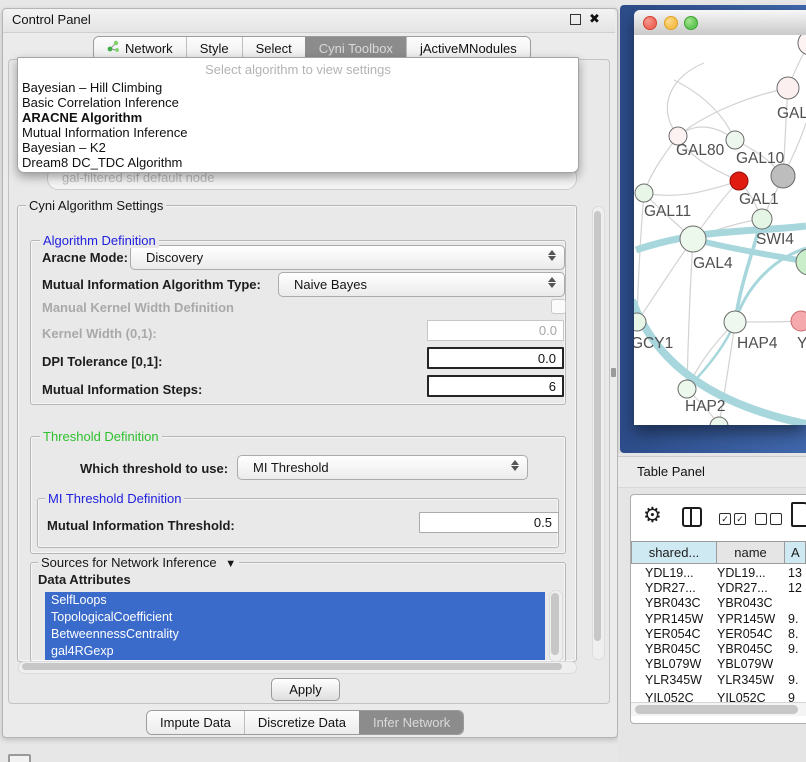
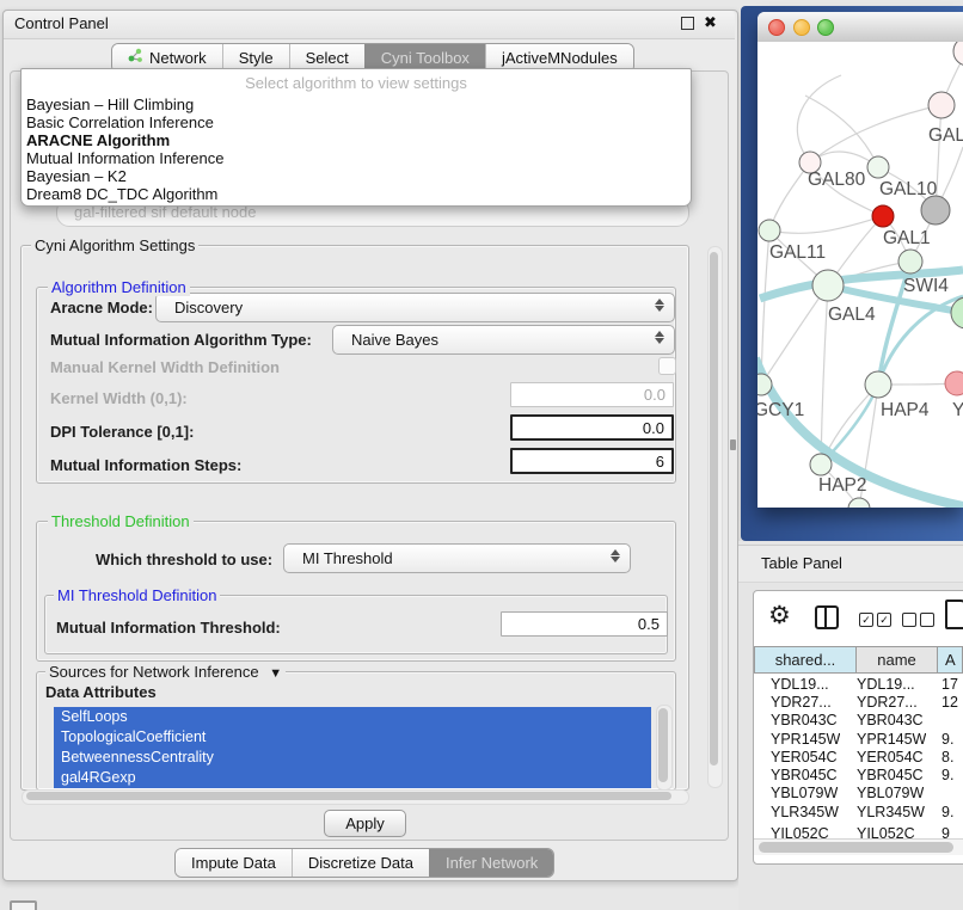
  Control Panel
  ✖
  Network
  Style
  Select
  Cyni Toolbox
  jActiveMNodules
  gal-filtered sif default node
  Select algorithm to view settings
  Bayesian – Hill Climbing
  Basic Correlation Inference
  ARACNE Algorithm
  Mutual Information Inference
  Bayesian – K2
  Dream8 DC_TDC Algorithm
  Cyni Algorithm Settings
  Algorithm Definition
  Aracne Mode:
  Discovery
  Mutual Information Algorithm Type:
  Naive Bayes
  Manual Kernel Width Definition
  Kernel Width (0,1):
  0.0
  DPI Tolerance [0,1]:
  0.0
  Mutual Information Steps:
  6
  Threshold Definition
  Which threshold to use:
  MI Threshold
  MI Threshold Definition
  Mutual Information Threshold:
  0.5
  Sources for Network Inference ▼
  Data Attributes
  SelfLoops
  TopologicalCoefficient
  BetweennessCentrality
  gal4RGexp
  Apply
  Impute Data
  Discretize Data
  Infer Network
  GAL
  GAL80
  GAL10
  GAL1
  GAL11
  SWI4
  GAL4
  GCY1
  HAP4
  Y
  HAP2
  Table Panel
  ⚙
  ✓
  ✓
  shared...
  name
  A
  YDL19...
  YDL19...
- 13
+ 17
  YDR27...
  YDR27...
  12
  YBR043C
  YBR043C
  YPR145W
  YPR145W
  9.
  YER054C
  YER054C
  8.
  YBR045C
  YBR045C
  9.
  YBL079W
  YBL079W
  YLR345W
  YLR345W
  9.
  YIL052C
  YIL052C
  9
